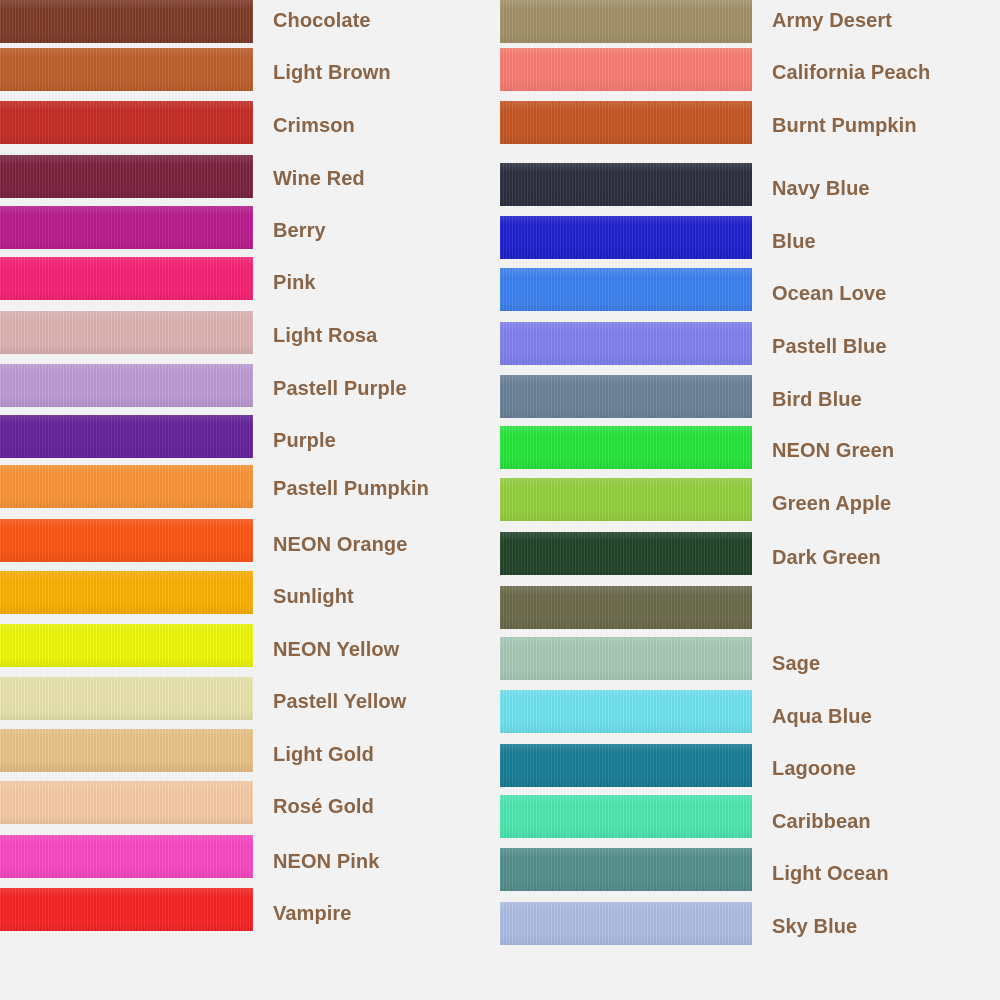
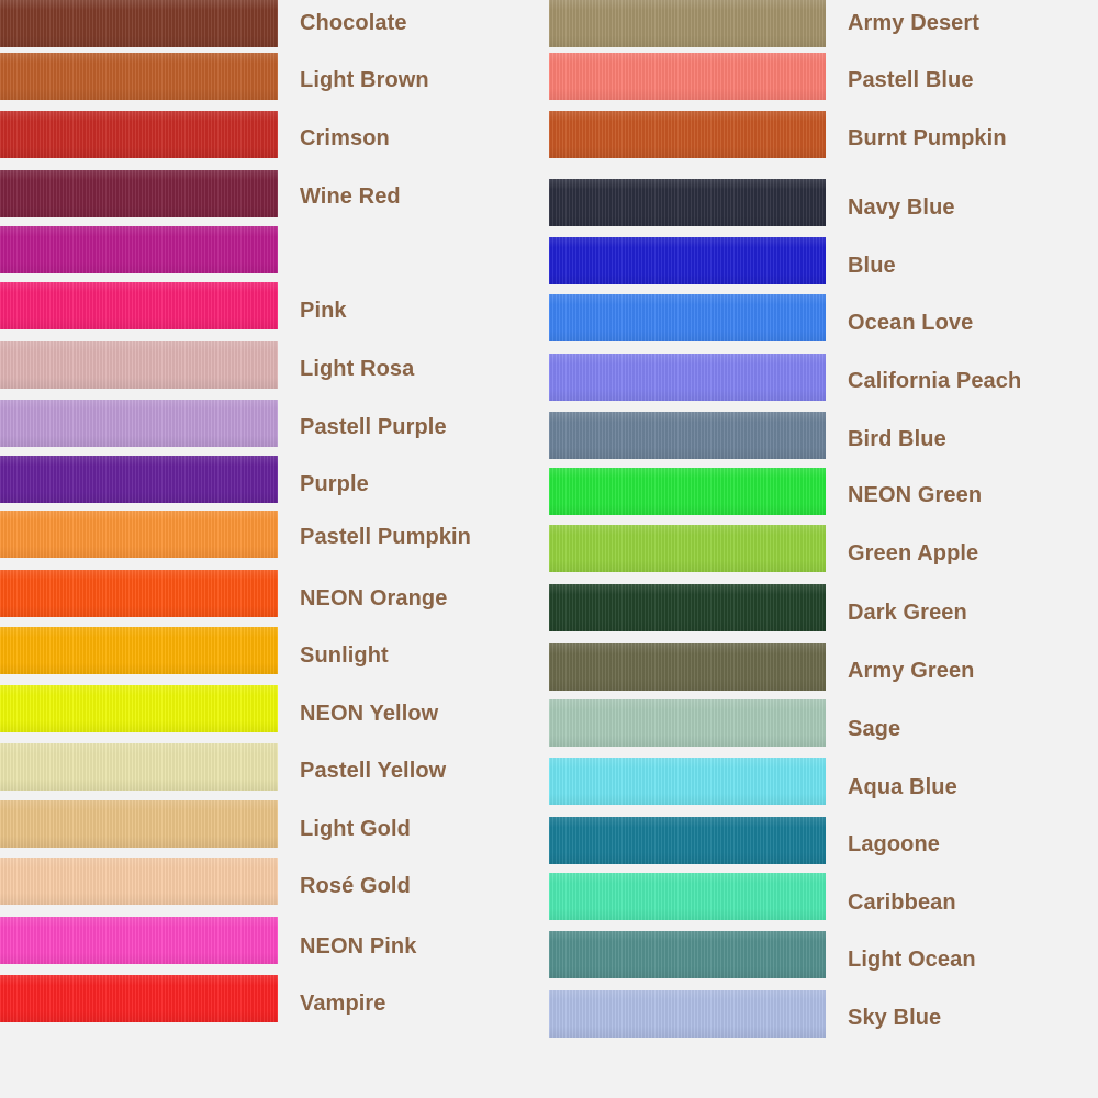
  Chocolate
  Light Brown
  Crimson
  Wine Red
- Berry
  Pink
  Light Rosa
  Pastell Purple
  Purple
  Pastell Pumpkin
  NEON Orange
  Sunlight
  NEON Yellow
  Pastell Yellow
  Light Gold
  Rosé Gold
  NEON Pink
  Vampire
  Army Desert
- California Peach
+ Pastell Blue
  Burnt Pumpkin
  Navy Blue
  Blue
  Ocean Love
- Pastell Blue
+ California Peach
  Bird Blue
  NEON Green
  Green Apple
  Dark Green
+ Army Green
  Sage
  Aqua Blue
  Lagoone
  Caribbean
  Light Ocean
  Sky Blue
